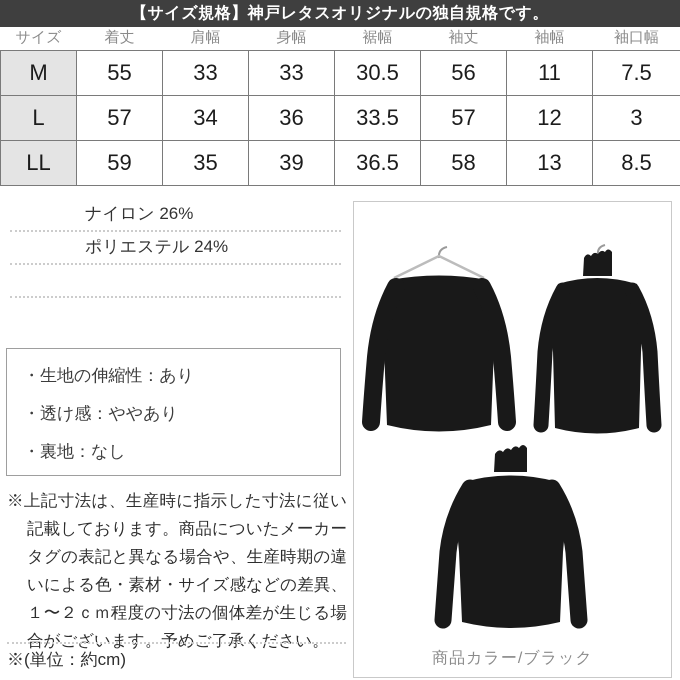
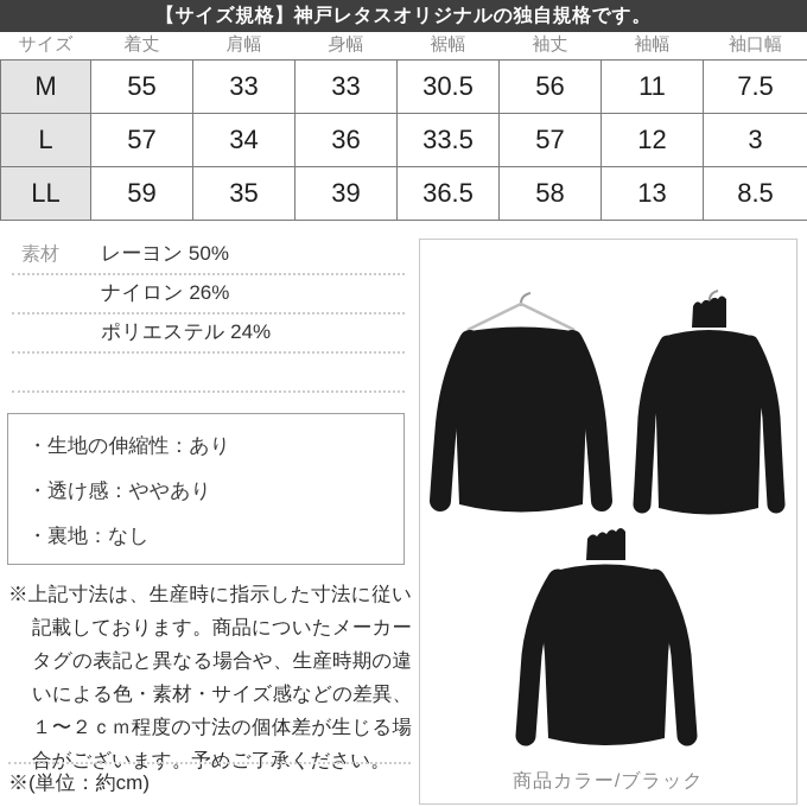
  【サイズ規格】神戸レタスオリジナルの独自規格です。
  サイズ	着丈	肩幅	身幅	裾幅	袖丈	袖幅	袖口幅
  M	55	33	33	30.5	56	11	7.5
  L	57	34	36	33.5	57	12	3
  LL	59	35	39	36.5	58	13	8.5
+ 素材
+ レーヨン 50%
  ナイロン 26%
  ポリエステル 24%
  ・生地の伸縮性：あり
  ・透け感：ややあり
  ・裏地：なし
  ※上記寸法は、生産時に指示した寸法に従い記載しております。商品についたメーカータグの表記と異なる場合や、生産時期の違いによる色・素材・サイズ感などの差異、１〜２ｃｍ程度の寸法の個体差が生じる場合がございます。予めご了承ください。
  ※(単位：約cm)
  商品カラー/ブラック
